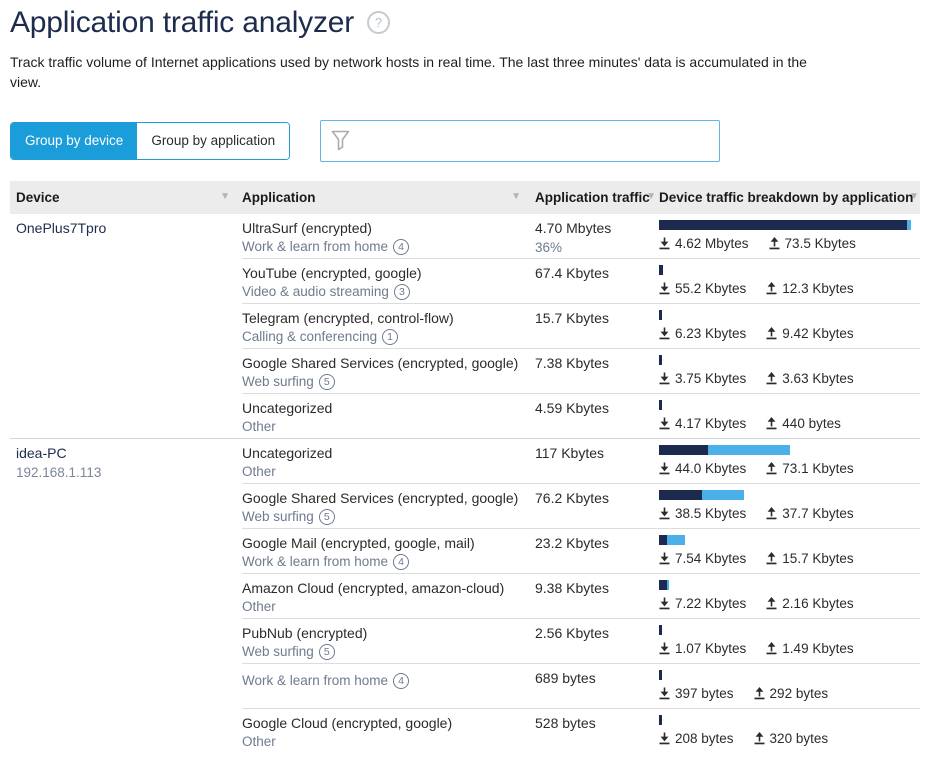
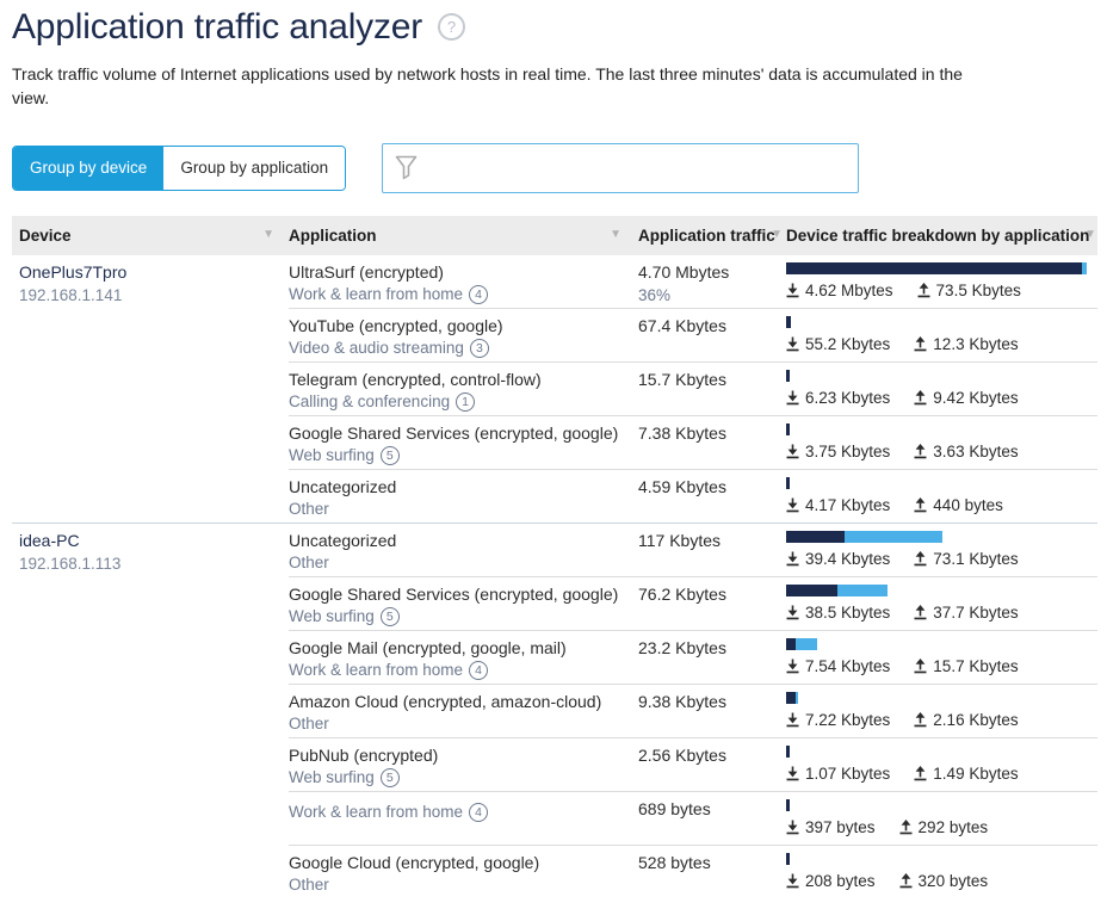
  Application traffic analyzer
  ?
  Track traffic volume of Internet applications used by network hosts in real time. The last three minutes' data is accumulated in the view.
  Group by device
  Group by application
  Device
  ▼
  Application
  ▼
  Application traffic
  ▼
  Device traffic breakdown by application
  ▼
  OnePlus7Tpro
+ 192.168.1.141
  UltraSurf (encrypted)
  Work & learn from home
  4
  4.70 Mbytes
  36%
  4.62 Mbytes
  73.5 Kbytes
  YouTube (encrypted, google)
  Video & audio streaming
  3
  67.4 Kbytes
  55.2 Kbytes
  12.3 Kbytes
  Telegram (encrypted, control-flow)
  Calling & conferencing
  1
  15.7 Kbytes
  6.23 Kbytes
  9.42 Kbytes
  Google Shared Services (encrypted, google)
  Web surfing
  5
  7.38 Kbytes
  3.75 Kbytes
  3.63 Kbytes
  Uncategorized
  Other
  4.59 Kbytes
  4.17 Kbytes
  440 bytes
  idea-PC
  192.168.1.113
  Uncategorized
  Other
  117 Kbytes
- 44.0 Kbytes
+ 39.4 Kbytes
  73.1 Kbytes
  Google Shared Services (encrypted, google)
  Web surfing
  5
  76.2 Kbytes
  38.5 Kbytes
  37.7 Kbytes
  Google Mail (encrypted, google, mail)
  Work & learn from home
  4
  23.2 Kbytes
  7.54 Kbytes
  15.7 Kbytes
  Amazon Cloud (encrypted, amazon-cloud)
  Other
  9.38 Kbytes
  7.22 Kbytes
  2.16 Kbytes
  PubNub (encrypted)
  Web surfing
  5
  2.56 Kbytes
  1.07 Kbytes
  1.49 Kbytes
  Work & learn from home
  4
  689 bytes
  397 bytes
  292 bytes
  Google Cloud (encrypted, google)
  Other
  528 bytes
  208 bytes
  320 bytes
